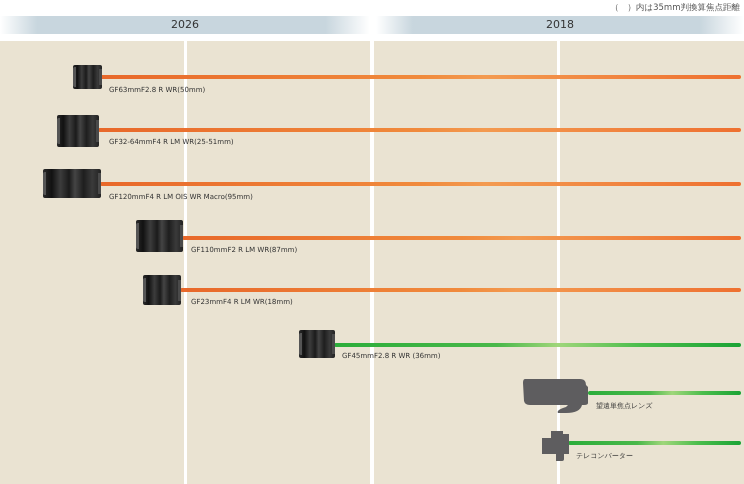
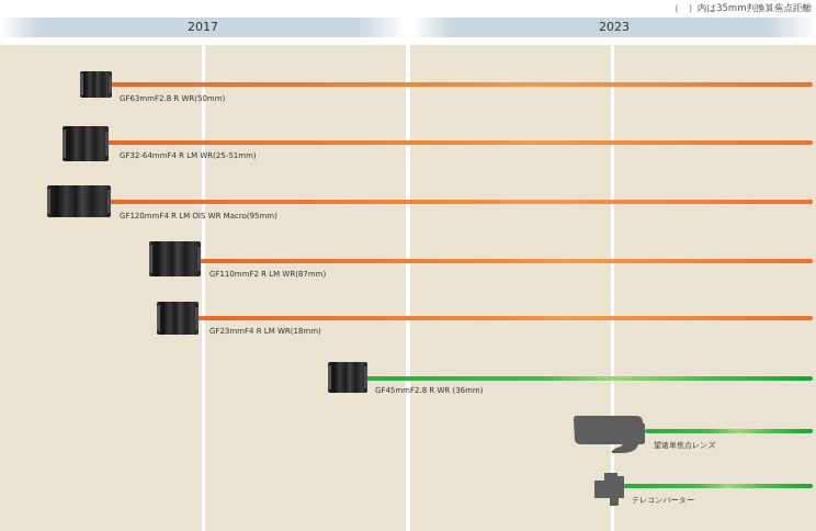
  （ ）内は35mm判換算焦点距離
- 2026
+ 2017
- 2018
+ 2023
  GF63mmF2.8 R WR(50mm)
  GF32-64mmF4 R LM WR(25-51mm)
  GF120mmF4 R LM OIS WR Macro(95mm)
  GF110mmF2 R LM WR(87mm)
  GF23mmF4 R LM WR(18mm)
  GF45mmF2.8 R WR (36mm)
  望遠単焦点レンズ
  テレコンバーター
